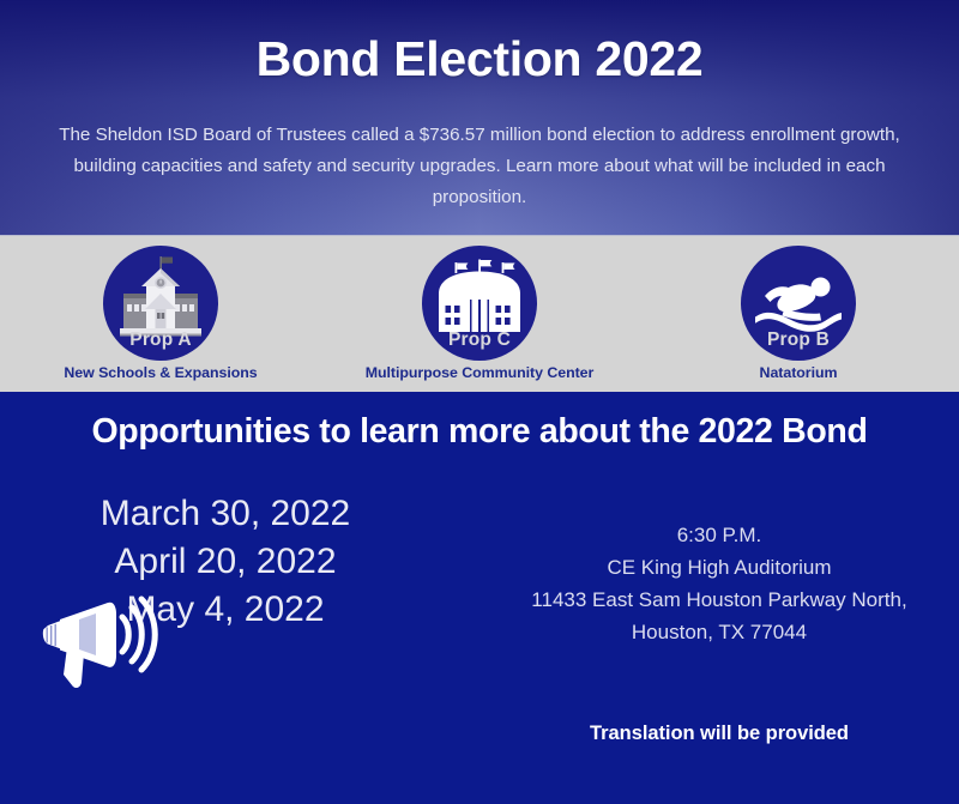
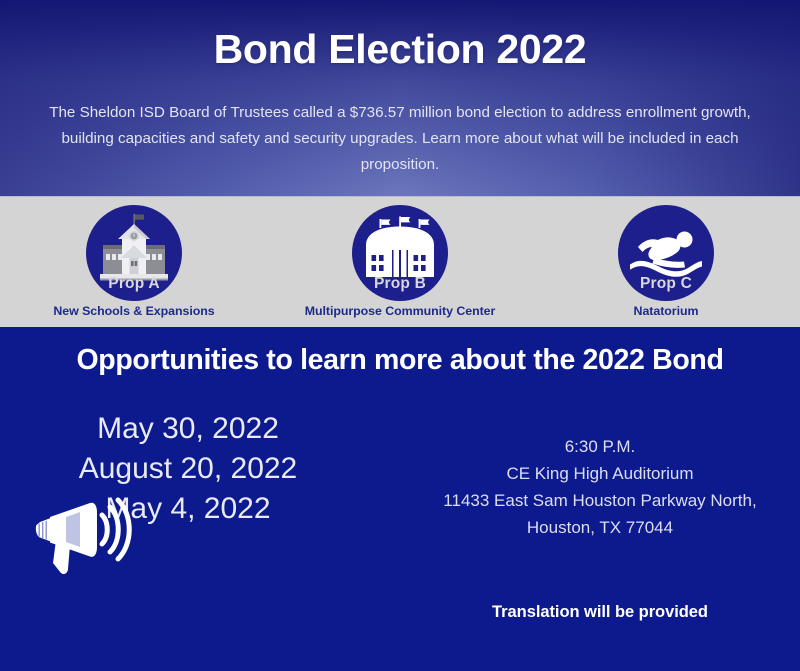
  Bond Election 2022
  The Sheldon ISD Board of Trustees called a $736.57 million bond election to address enrollment growth, building capacities and safety and security upgrades. Learn more about what will be included in each proposition.
  Prop A
  New Schools & Expansions
- Prop C
+ Prop B
  Multipurpose Community Center
- Prop B
+ Prop C
  Natatorium
  Opportunities to learn more about the 2022 Bond
- March 30, 2022
+ May 30, 2022
- April 20, 2022
+ August 20, 2022
  May 4, 2022
  6:30 P.M.
  CE King High Auditorium
  11433 East Sam Houston Parkway North,
  Houston, TX 77044
  Translation will be provided
